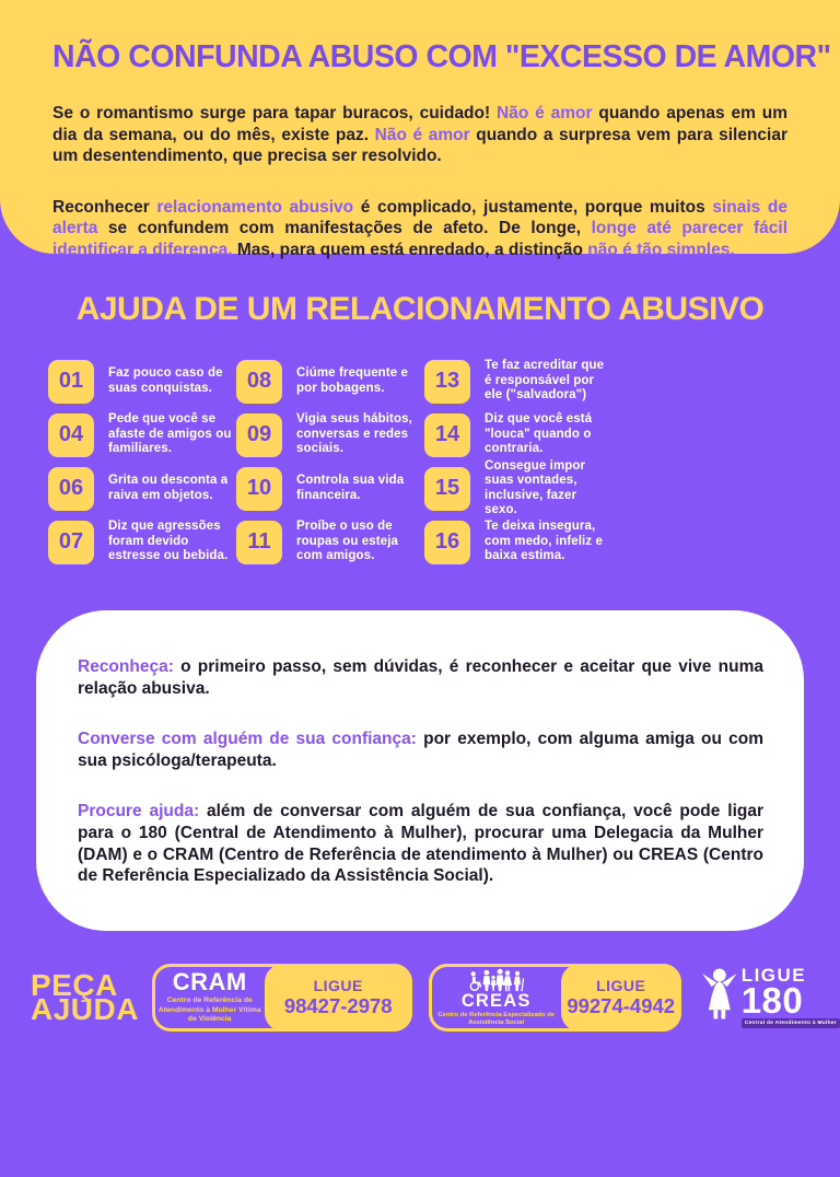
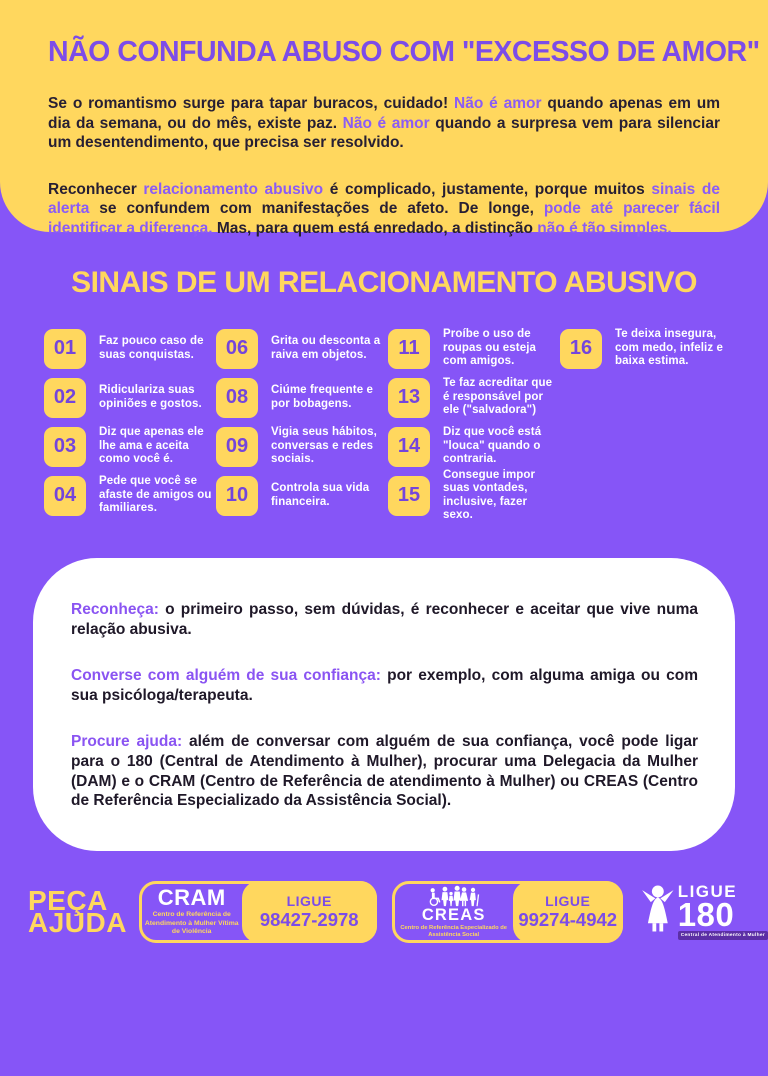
  NÃO CONFUNDA ABUSO COM "EXCESSO DE AMOR"
  Se o romantismo surge para tapar buracos, cuidado! Não é amor quando apenas em um dia da semana, ou do mês, existe paz. Não é amor quando a surpresa vem para silenciar um desentendimento, que precisa ser resolvido.
- Reconhecer relacionamento abusivo é complicado, justamente, porque muitos sinais de alerta se confundem com manifestações de afeto. De longe, longe até parecer fácil identificar a diferença. Mas, para quem está enredado, a distinção não é tão simples.
+ Reconhecer relacionamento abusivo é complicado, justamente, porque muitos sinais de alerta se confundem com manifestações de afeto. De longe, pode até parecer fácil identificar a diferença. Mas, para quem está enredado, a distinção não é tão simples.
- AJUDA DE UM RELACIONAMENTO ABUSIVO
+ SINAIS DE UM RELACIONAMENTO ABUSIVO
  01
  Faz pouco caso de suas conquistas.
+ 02
+ Ridiculariza suas opiniões e gostos.
+ 03
+ Diz que apenas ele lhe ama e aceita como você é.
  04
  Pede que você se afaste de amigos ou familiares.
  06
  Grita ou desconta a raiva em objetos.
- 07
- Diz que agressões foram devido estresse ou bebida.
  08
  Ciúme frequente e por bobagens.
  09
  Vigia seus hábitos, conversas e redes sociais.
  10
  Controla sua vida financeira.
  11
  Proíbe o uso de roupas ou esteja com amigos.
  13
  Te faz acreditar que é responsável por ele ("salvadora")
  14
  Diz que você está "louca" quando o contraria.
  15
  Consegue impor suas vontades, inclusive, fazer sexo.
  16
  Te deixa insegura, com medo, infeliz e baixa estima.
  Reconheça: o primeiro passo, sem dúvidas, é reconhecer e aceitar que vive numa relação abusiva.
  Converse com alguém de sua confiança: por exemplo, com alguma amiga ou com sua psicóloga/terapeuta.
  Procure ajuda: além de conversar com alguém de sua confiança, você pode ligar para o 180 (Central de Atendimento à Mulher), procurar uma Delegacia da Mulher (DAM) e o CRAM (Centro de Referência de atendimento à Mulher) ou CREAS (Centro de Referência Especializado da Assistência Social).
  PEÇA
  AJUDA
  CRAM
  LIGUE
  98427-2978
  CREAS
  LIGUE
  99274-4942
  LIGUE
  180
